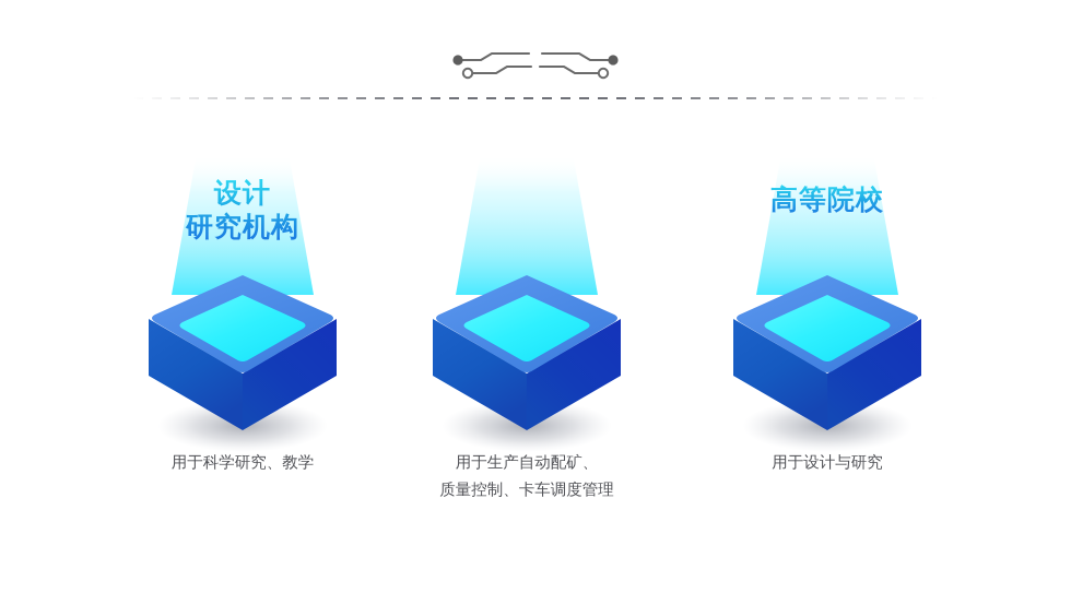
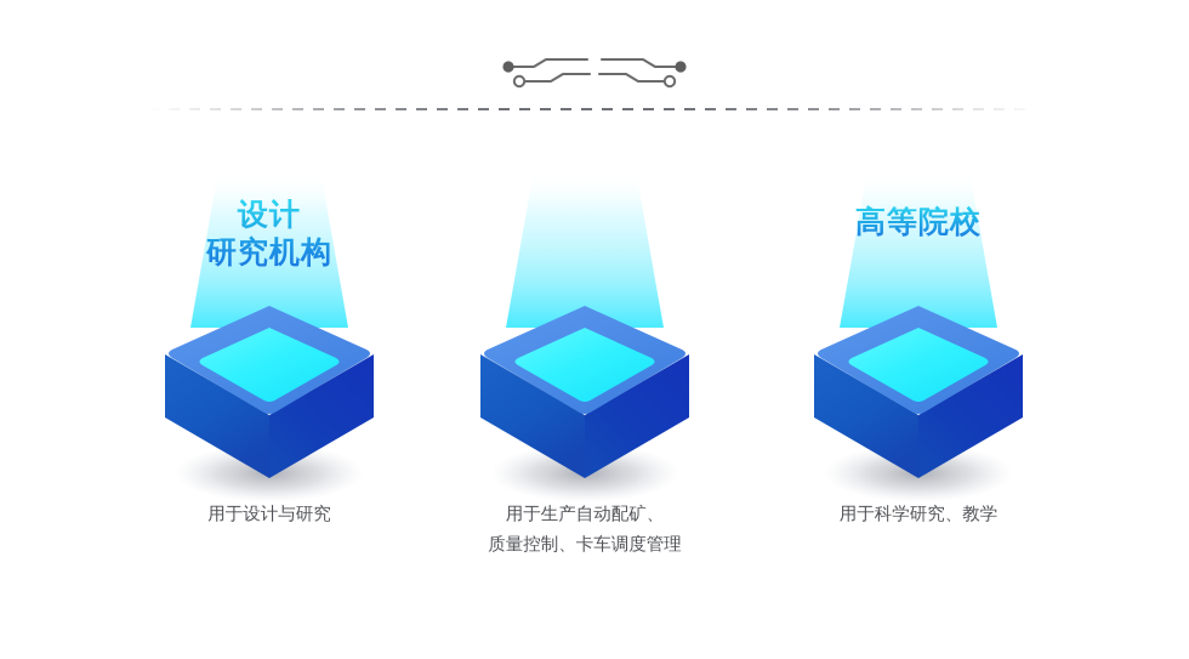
  设计
  研究机构
- 用于科学研究、教学
+ 用于设计与研究
  用于生产自动配矿、
  质量控制、卡车调度管理
  高等院校
- 用于设计与研究
+ 用于科学研究、教学
